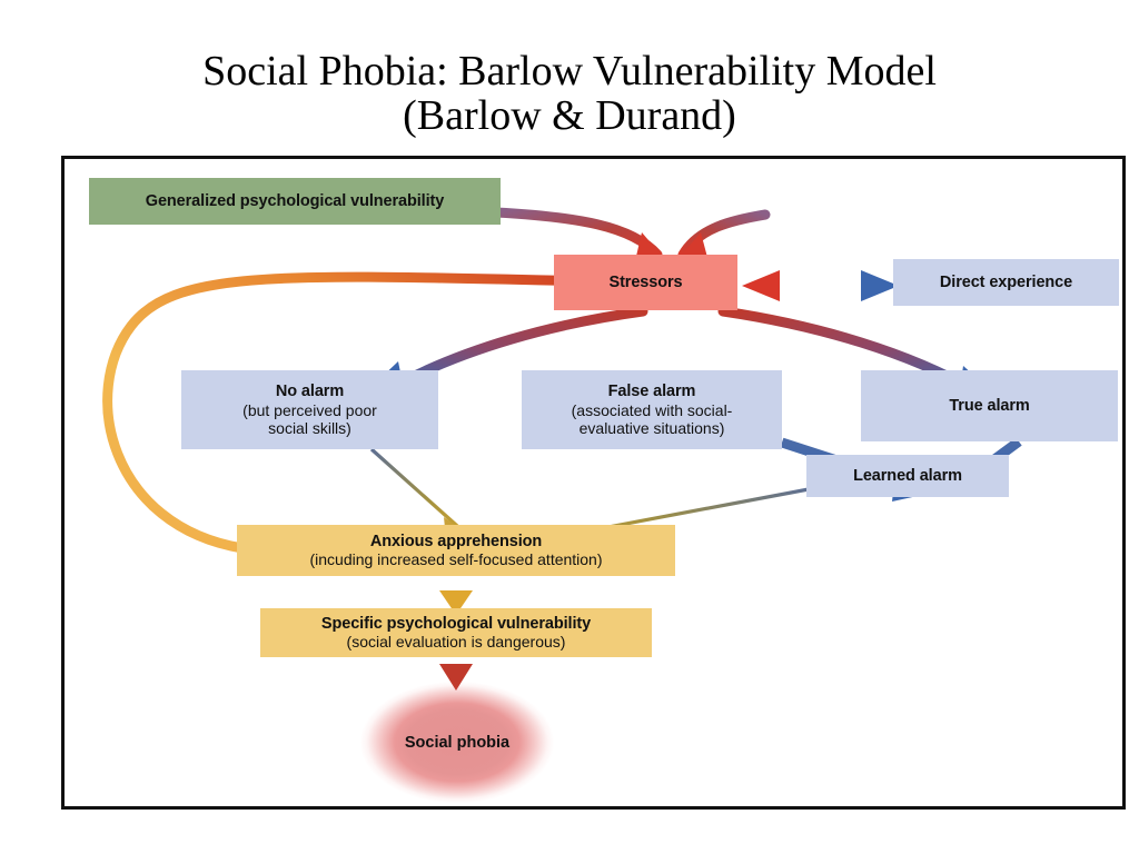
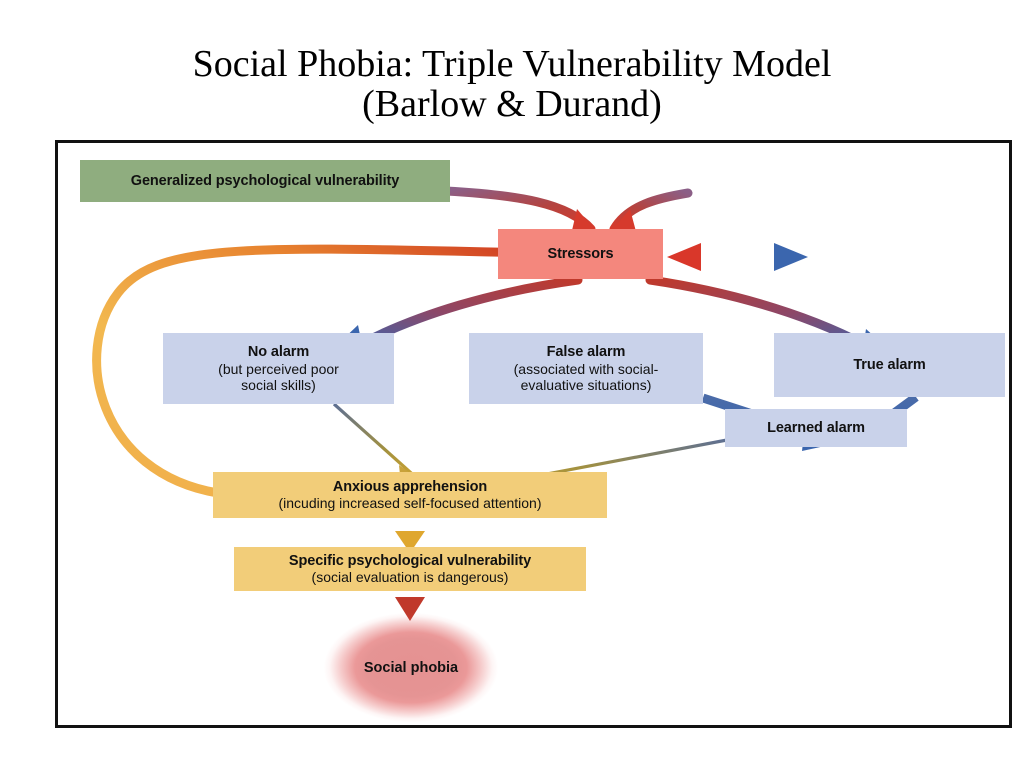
- Social Phobia: Barlow Vulnerability Model
+ Social Phobia: Triple Vulnerability Model
  (Barlow & Durand)
  Generalized psychological vulnerability
  Stressors
- Direct experience
  No alarm
  (but perceived poor
  social skills)
  False alarm
  (associated with social-
  evaluative situations)
  True alarm
  Learned alarm
  Anxious apprehension
  (incuding increased self-focused attention)
  Specific psychological vulnerability
  (social evaluation is dangerous)
  Social phobia
